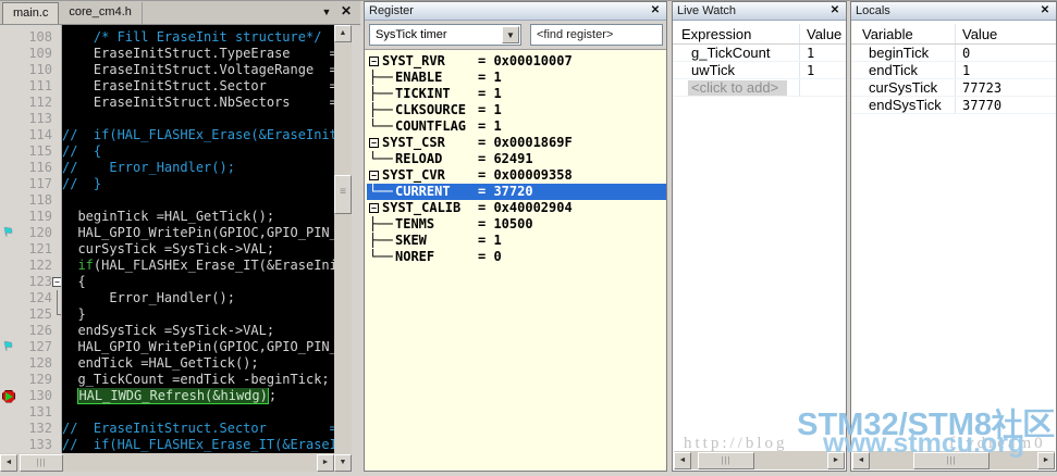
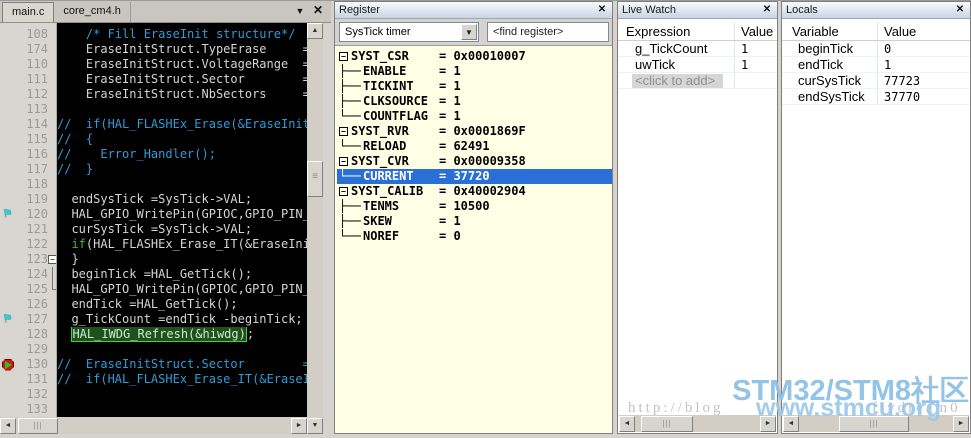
  main.c
  core_cm4.h
  ▼
  ✕
  108
- 109
+ 174
  110
  111
  112
  113
  114
  115
  116
  117
  118
  119
  120
  121
  122
  123
  −
  124
  125
  126
  127
  128
  129
  130
  131
  132
  133
  /* Fill EraseInit structure*/
  EraseInitStruct.TypeErase
  EraseInitStruct.VoltageRange
  EraseInitStruct.Sector
  EraseInitStruct.NbSectors
  // if(HAL_FLASHEx_Erase(&EraseIni
  // {
  // Error_Handler();
  // }
- beginTick =HAL_GetTick();
+ endSysTick =SysTick->VAL;
  HAL_GPIO_WritePin(GPIOC,GPIO_PIN
  curSysTick =SysTick->VAL;
  if(HAL_FLASHEx_Erase_IT(&EraseIn
- {
- Error_Handler();
  }
- endSysTick =SysTick->VAL;
+ beginTick =HAL_GetTick();
  HAL_GPIO_WritePin(GPIOC,GPIO_PIN
  endTick =HAL_GetTick();
  g_TickCount =endTick -beginTick;
  HAL_IWDG_Refresh(&hiwdg);
  // EraseInitStruct.Sector
  // if(HAL_FLASHEx_Erase_IT(&Erase
  Register
  ✕
  SysTick timer
  ▼
  <find register>
  −
- SYST_RVR
+ SYST_CSR
  = 0x00010007
  ├──
  ENABLE
  = 1
  ├──
  TICKINT
  = 1
  ├──
  CLKSOURCE
  = 1
  └──
  COUNTFLAG
  = 1
  −
- SYST_CSR
+ SYST_RVR
  = 0x0001869F
  └──
  RELOAD
  = 62491
  −
  SYST_CVR
  = 0x00009358
  └──
  CURRENT
  = 37720
  −
  SYST_CALIB
  = 0x40002904
  ├──
  TENMS
  = 10500
  ├──
  SKEW
  = 1
  └──
  NOREF
  = 0
  Live Watch
  ✕
  Expression
  Value
  g_TickCount
  1
  uwTick
  1
  <click to add>
  Locals
  ✕
  Variable
  Value
  beginTick
  0
  endTick
  1
  curSysTick
  77723
  endSysTick
  37770
  http://blog
  flydream0
  STM32/STM8社区
  www.stmcu.org
